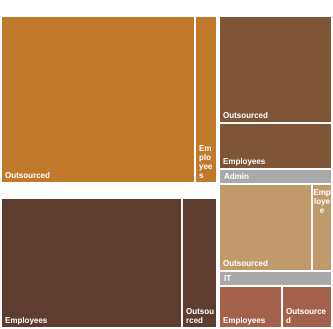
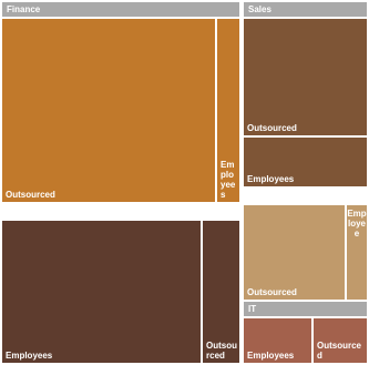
+ Finance
  Outsourced
  Employees
  Employees
  Outsourced
+ Sales
  Outsourced
  Employees
- Admin
  Outsourced
  Employee
  IT
  Employees
  Outsourced
